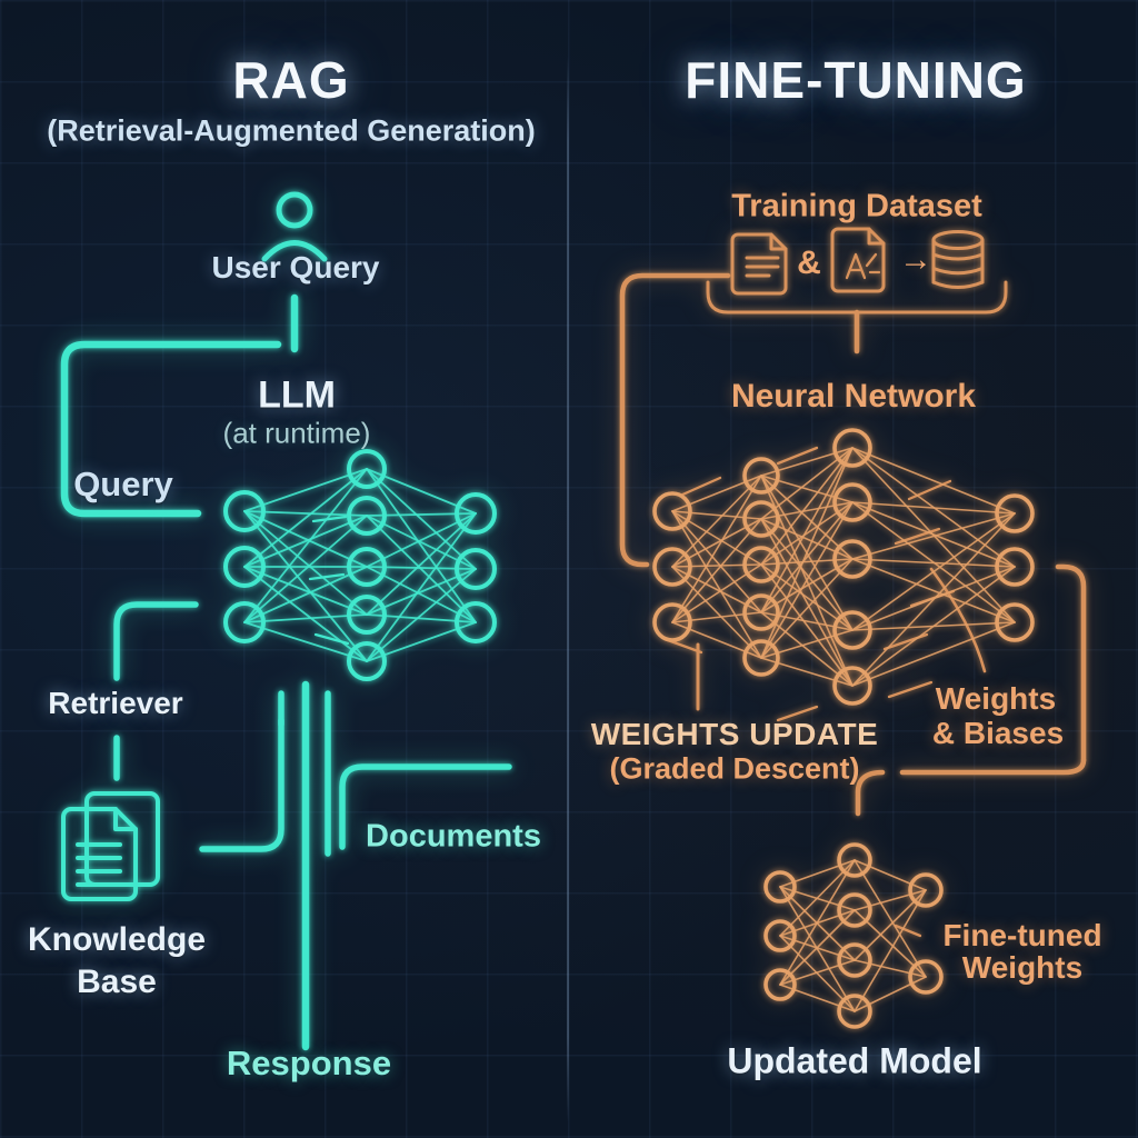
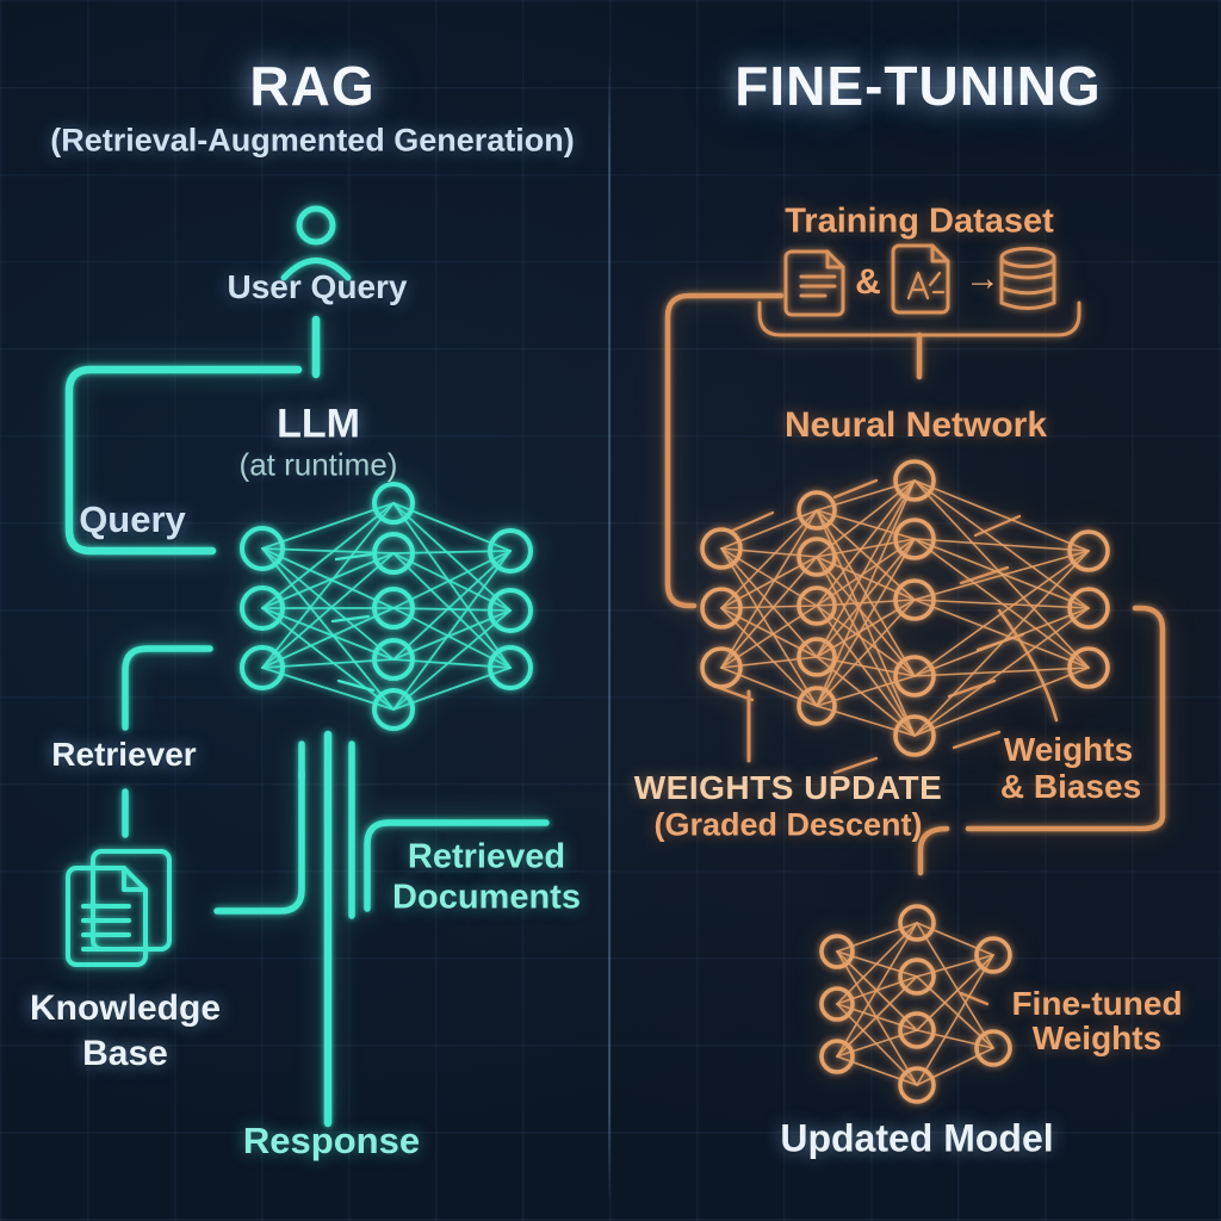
  RAG
  (Retrieval-Augmented Generation)
  User Query
  LLM
  (at runtime)
  Query
  Retriever
  Knowledge
  Base
+ Retrieved
  Documents
  Response
  FINE-TUNING
  Training Dataset
  &
  →
  Neural Network
  WEIGHTS UPDATE
  (Graded Descent)
  Weights
  & Biases
  Fine-tuned
  Weights
  Updated Model
